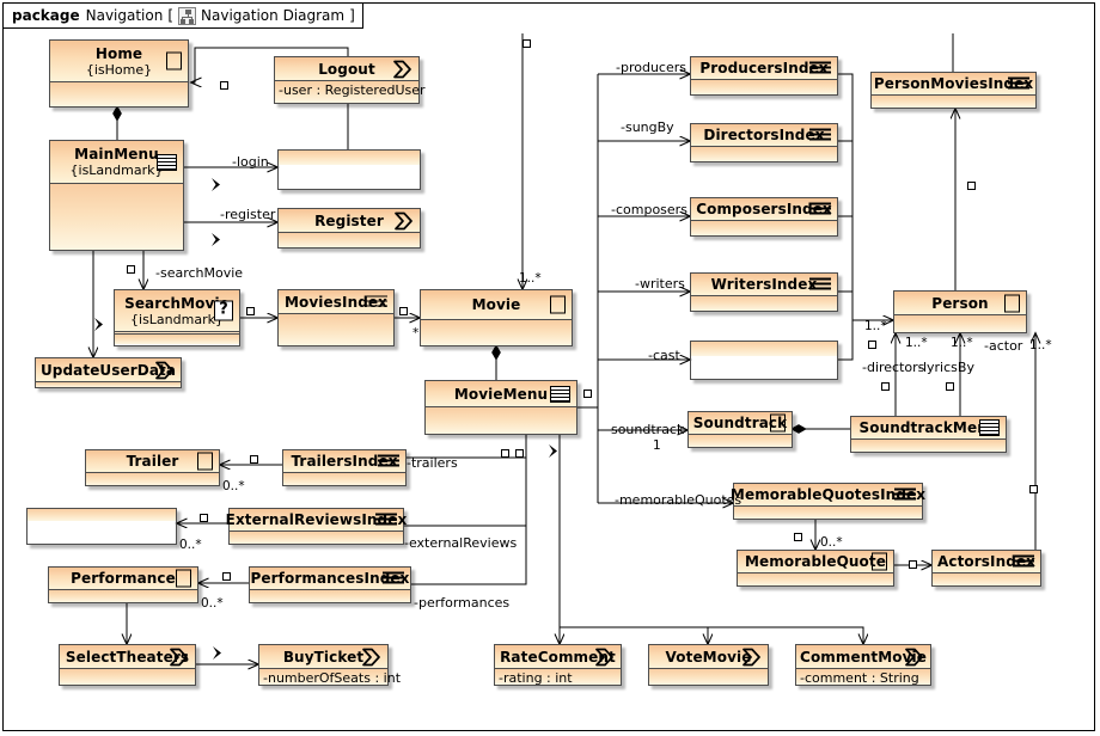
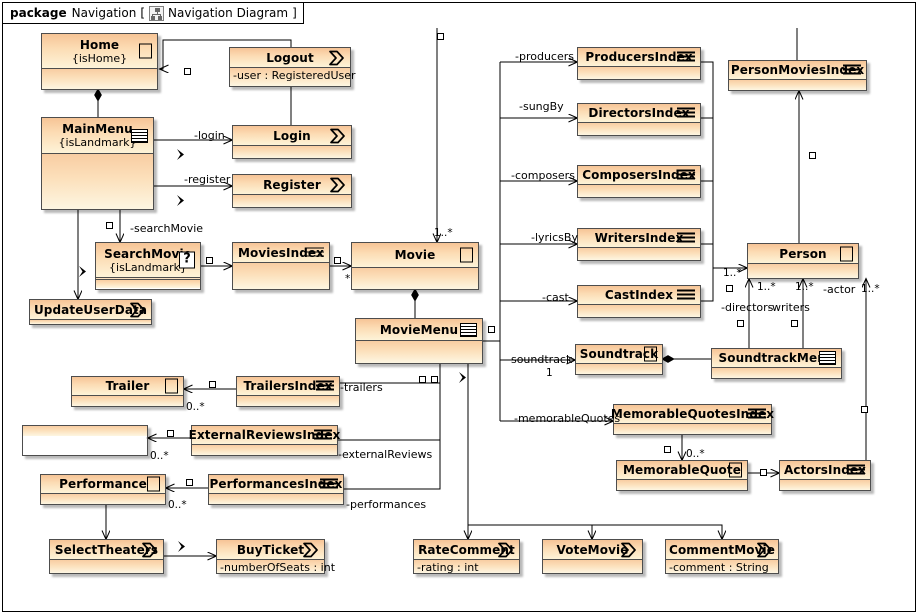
  package
  Navigation
  [
  Navigation Diagram
  ]
  Home
  {isHome}
  Logout
  -user : RegisteredUser
  MainMenu
  {isLandmark}
+ Login
  Register
  SearchMov
  {isLandmark
  ?
  UpdateUserDa
  MoviesInd
  Movie
  MovieMenu
  ProducersInd
  DirectorsInd
  ComposersInd
  WritersInde
+ CastIndex
  PersonMoviesIn
  Person
  Soundtrack
  SoundtrackMe
  MemorableQuotesInx
  MemorableQuote
  ActorsInd
  Trailer
  TrailersInd
  ExternalReviewsInx
  Performance
  PerformancesInx
  SelectTheates
  BuyTicket
  -numberOfSeats : int
  RateComme
  -rating : int
  VoteMovie
  CommentMov
  -comment : String
  -login
  -register
  -searchMovie
  -producers
  -sungBy
  -composers
- -writers
+ -lyricsBy
  -cast
  -soundtrack
  -memorableQuotes
  -directors
- -lyricsBy
+ -writers
  -actor
  -trailers
  -externalReviews
  -performances
  1..*
  *
  1..*
  1..*
  1..*
  1..*
  1
  0..*
  0..*
  0..*
  0..*
